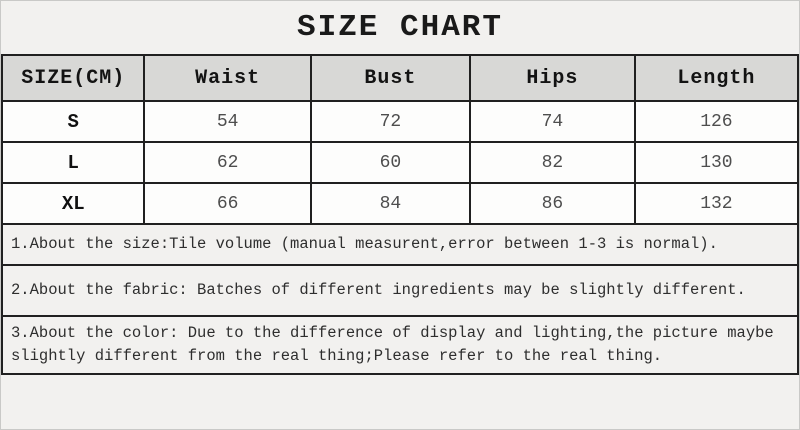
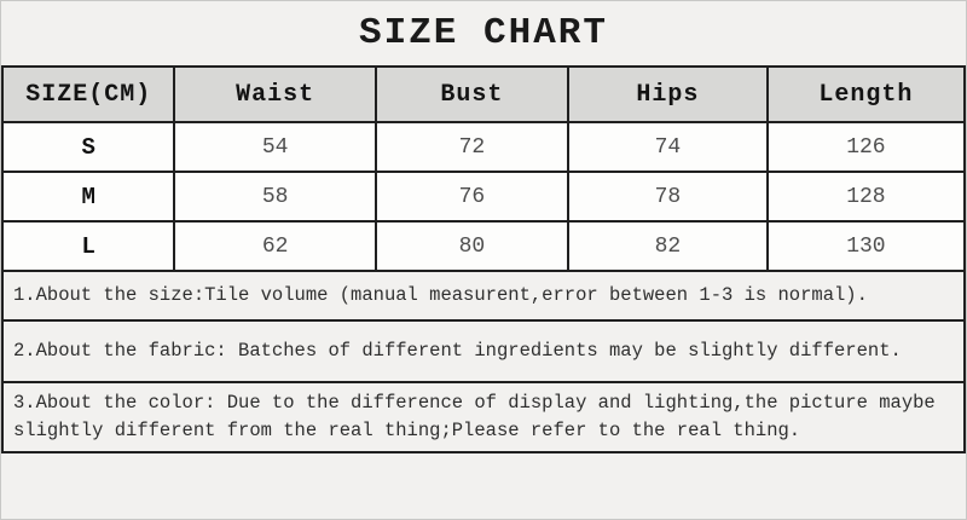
  SIZE CHART
  SIZE(CM)	Waist	Bust	Hips	Length
  S	54	72	74	126
+ M	58	76	78	128
- L	62	60	82	130
+ L	62	80	82	130
- XL	66	84	86	132
  1.About the size:Tile volume (manual measurent,error between 1-3 is normal).
  2.About the fabric: Batches of different ingredients may be slightly different.
  3.About the color: Due to the difference of display and lighting,the picture maybe slightly different from the real thing;Please refer to the real thing.
